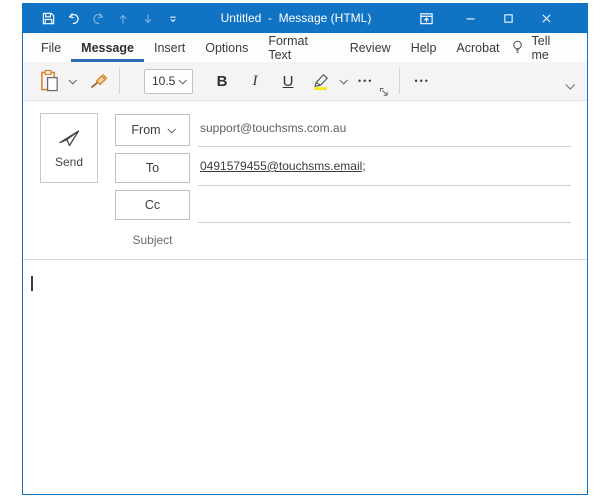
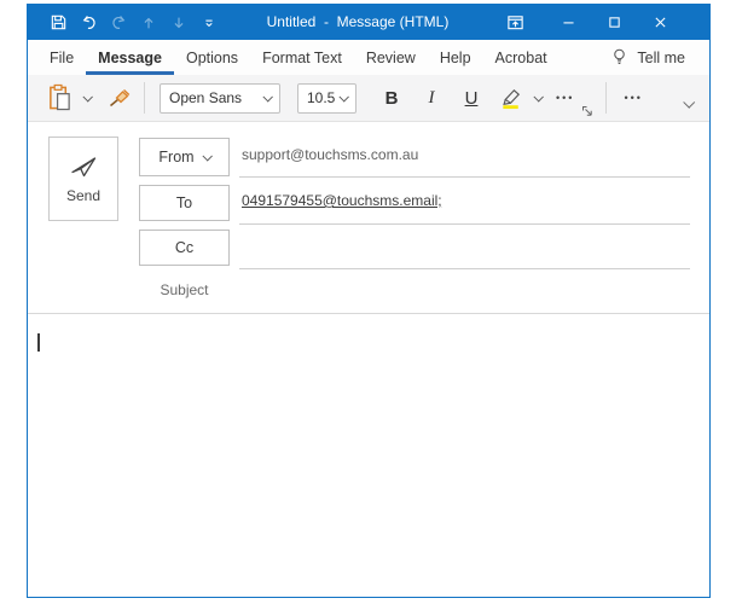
  Untitled - Message (HTML)
  File
  Message
- Insert
  Options
  Format Text
  Review
  Help
  Acrobat
  Tell me
+ Open Sans
  10.5
  B
  I
  U
  •••
  •••
  Send
  From
  To
  Cc
  Subject
  support@touchsms.com.au
  0491579455@touchsms.email;
